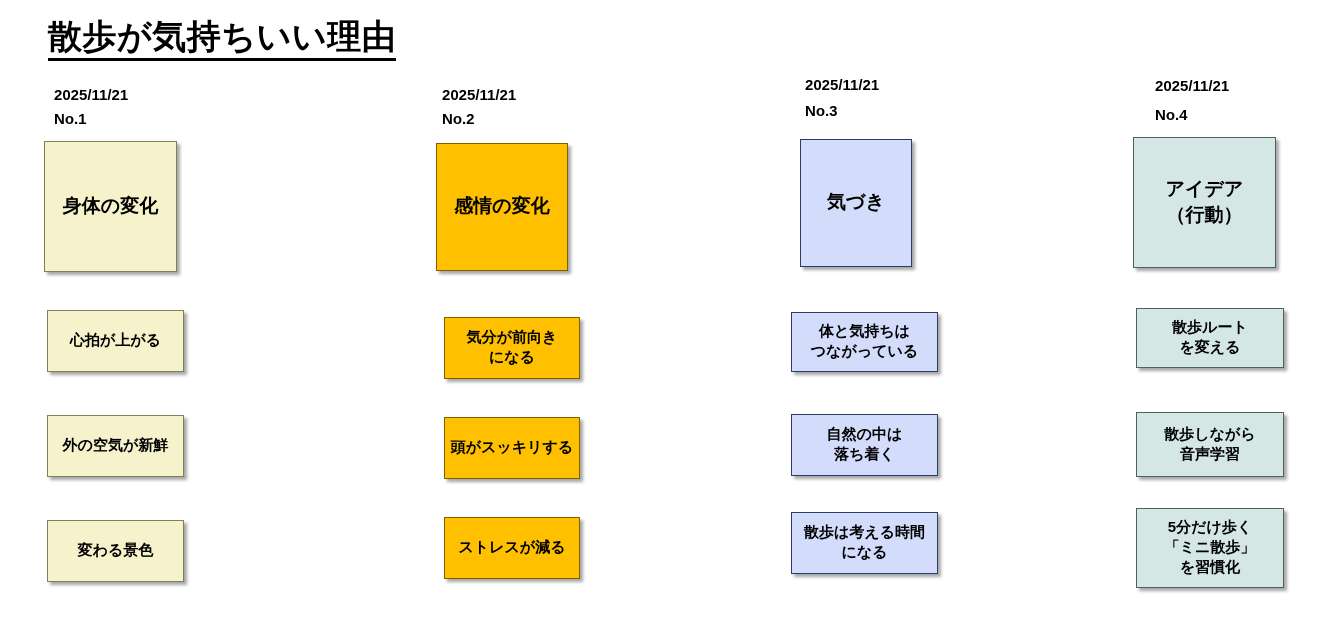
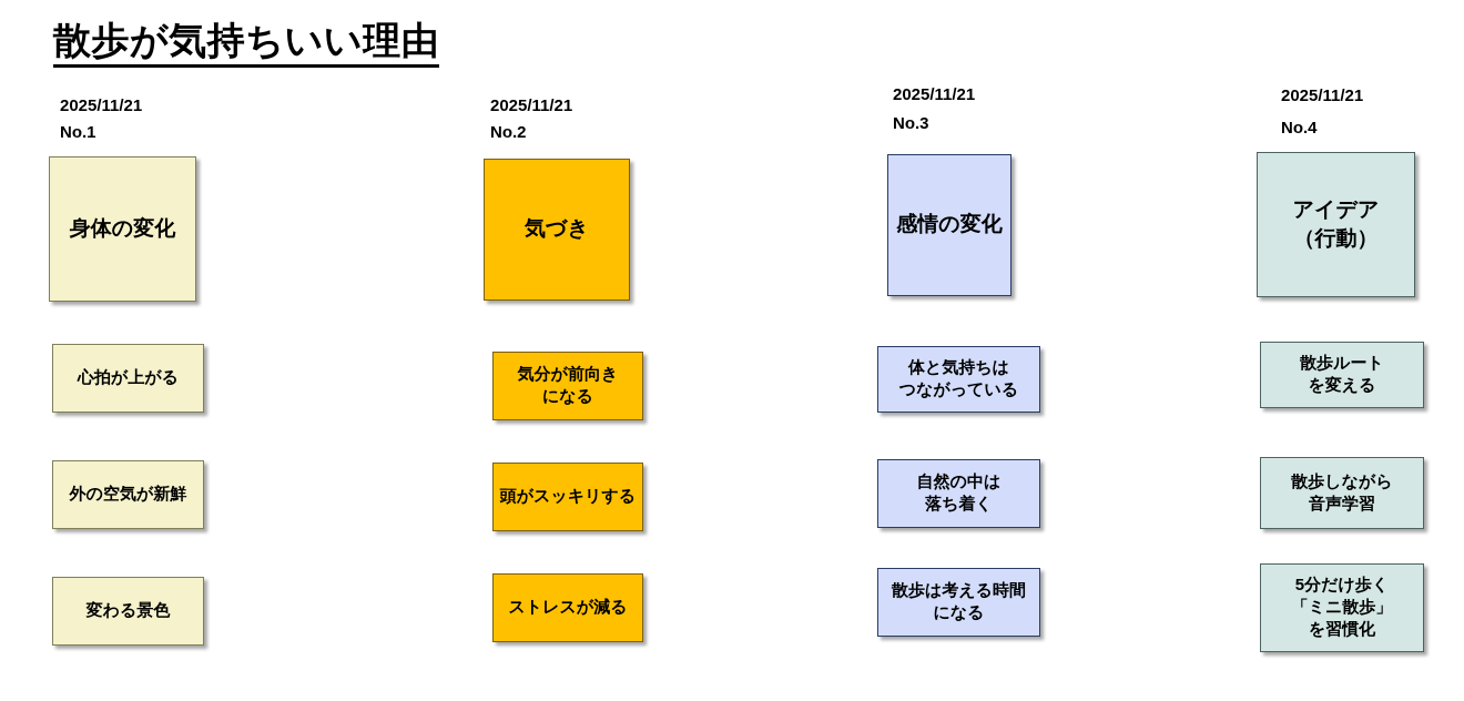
  散歩が気持ちいい理由
  2025/11/21
  No.1
  身体の変化
  心拍が上がる
  外の空気が新鮮
  変わる景色
  2025/11/21
  No.2
- 感情の変化
+ 気づき
  気分が前向き
  になる
  頭がスッキリする
  ストレスが減る
  2025/11/21
  No.3
- 気づき
+ 感情の変化
  体と気持ちは
  つながっている
  自然の中は
  落ち着く
  散歩は考える時間
  になる
  2025/11/21
  No.4
  アイデア
  （行動）
  散歩ルート
  を変える
  散歩しながら
  音声学習
  5分だけ歩く
  「ミニ散歩」
  を習慣化
